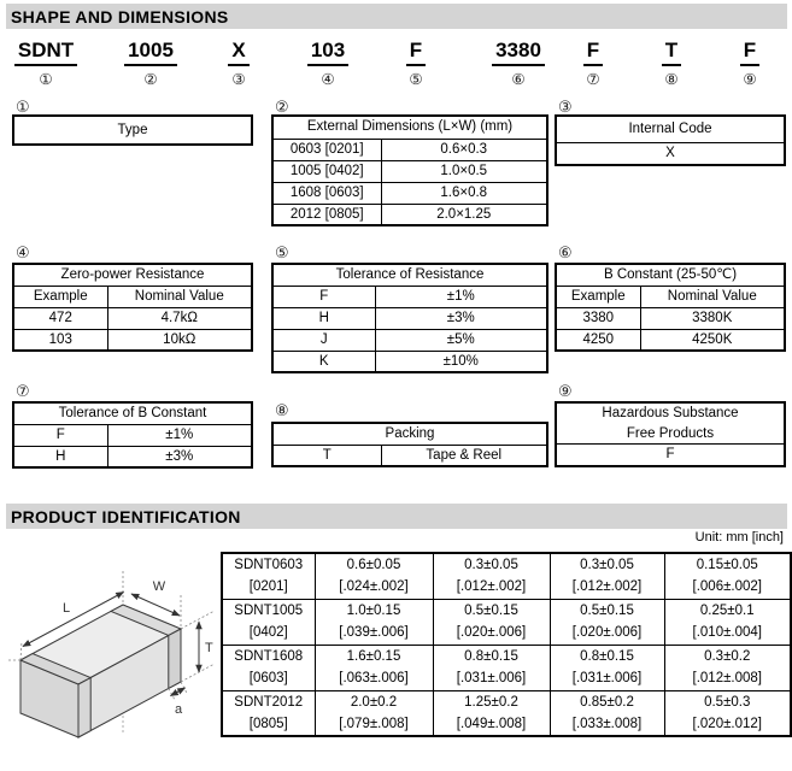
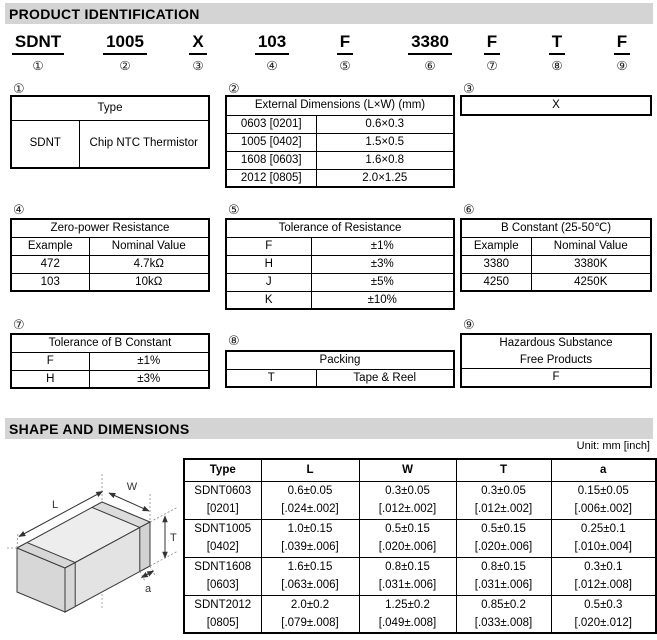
- SHAPE AND DIMENSIONS
+ PRODUCT IDENTIFICATION
  SDNT
  ①
  1005
  ②
  X
  ③
  103
  ④
  F
  ⑤
  3380
  ⑥
  F
  ⑦
  T
  ⑧
  F
  ⑨
  ①
  Type
+ SDNT	Chip NTC Thermistor
  ②
  External Dimensions (L×W) (mm)
  0603 [0201]	0.6×0.3
- 1005 [0402]	1.0×0.5
+ 1005 [0402]	1.5×0.5
  1608 [0603]	1.6×0.8
  2012 [0805]	2.0×1.25
  ③
- Internal Code
  X
  ④
  Zero-power Resistance
  Example	Nominal Value
  472	4.7kΩ
  103	10kΩ
  ⑤
  Tolerance of Resistance
  F	±1%
  H	±3%
  J	±5%
  K	±10%
  ⑥
  B Constant (25-50℃)
  Example	Nominal Value
  3380	3380K
  4250	4250K
  ⑦
  Tolerance of B Constant
  F	±1%
  H	±3%
  ⑧
  Packing
  T	Tape & Reel
  ⑨
  Hazardous Substance Free Products
  F
- PRODUCT IDENTIFICATION
+ SHAPE AND DIMENSIONS
  Unit: mm [inch]
  L
  W
  T
  a
+ Type	L	W	T	a
  SDNT0603[0201]	0.6±0.05[.024±.002]	0.3±0.05[.012±.002]	0.3±0.05[.012±.002]	0.15±0.05[.006±.002]
  SDNT1005[0402]	1.0±0.15[.039±.006]	0.5±0.15[.020±.006]	0.5±0.15[.020±.006]	0.25±0.1[.010±.004]
- SDNT1608[0603]	1.6±0.15[.063±.006]	0.8±0.15[.031±.006]	0.8±0.15[.031±.006]	0.3±0.2[.012±.008]
+ SDNT1608[0603]	1.6±0.15[.063±.006]	0.8±0.15[.031±.006]	0.8±0.15[.031±.006]	0.3±0.1[.012±.008]
  SDNT2012[0805]	2.0±0.2[.079±.008]	1.25±0.2[.049±.008]	0.85±0.2[.033±.008]	0.5±0.3[.020±.012]
